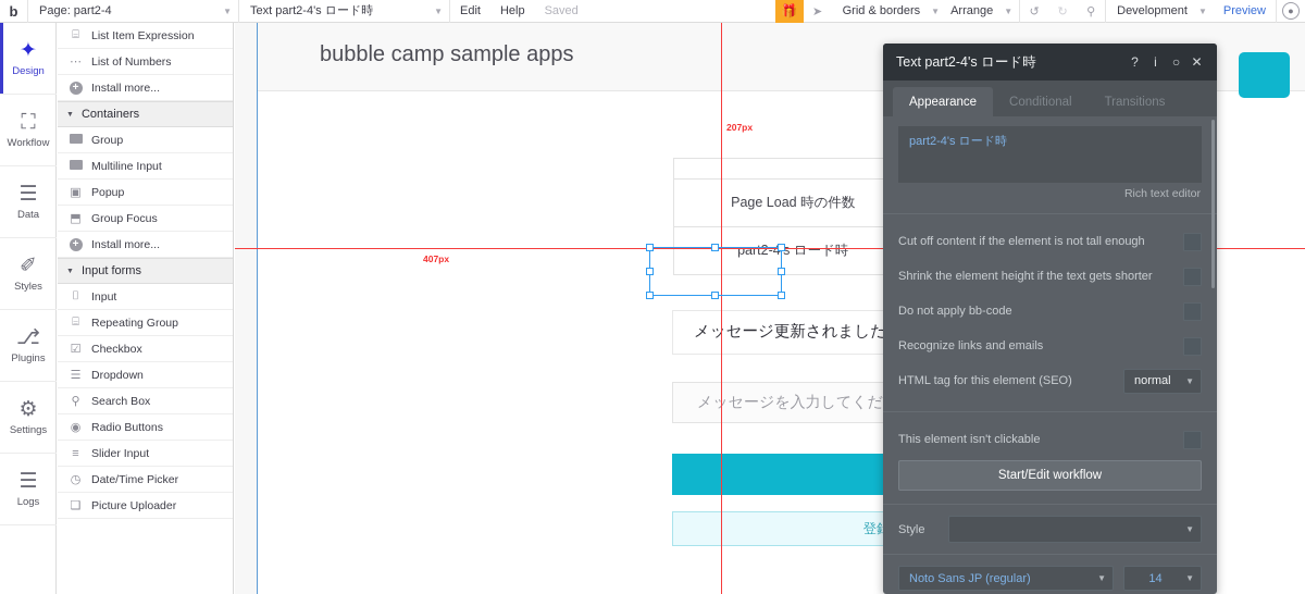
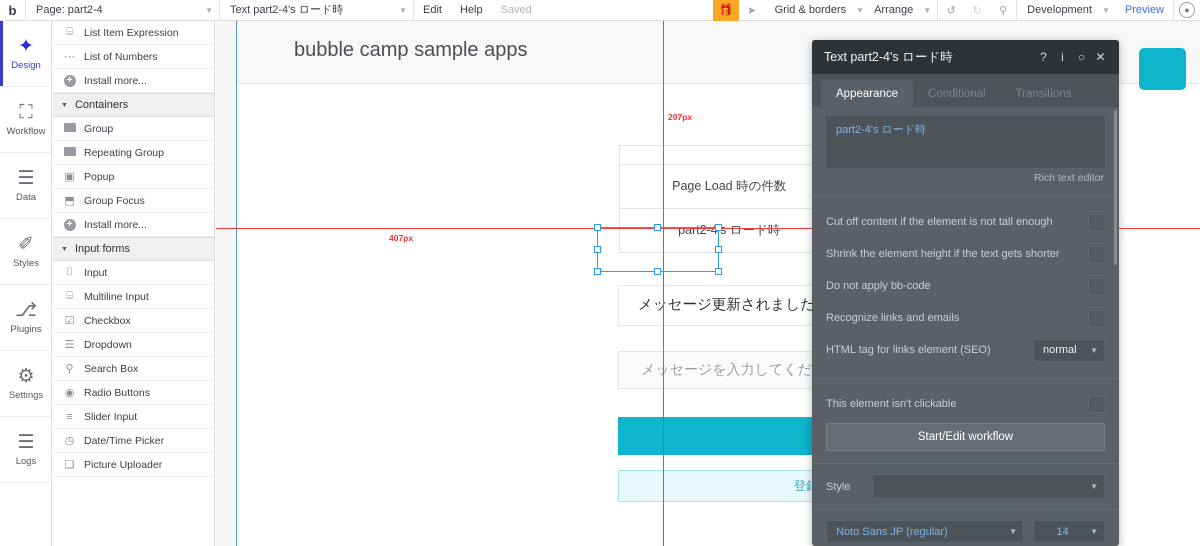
  b
  Page: part2-4
  ▼
  Text part2-4's ロード時
  ▼
  Edit
  Help
  Saved
  🎁
  ➤
  Grid & borders
  ▼
  Arrange
  ▼
  ↺
  ↻
  ⚲
  Development
  ▼
  Preview
  ●
  ✦
  Design
  ⛶
  Workflow
  ☰
  Data
  ✐
  Styles
  ⎇
  Plugins
  ⚙
  Settings
  ☰
  Logs
  ⌸
  List Item Expression
  ⋯
  List of Numbers
  +
  Install more...
  Containers
  Group
- Multiline Input
+ Repeating Group
  ▣
  Popup
  ⬒
  Group Focus
  +
  Install more...
  Input forms
  ⌷
  Input
  ⌸
- Repeating Group
+ Multiline Input
  ☑
  Checkbox
  ☰
  Dropdown
  ⚲
  Search Box
  ◉
  Radio Buttons
  ≡
  Slider Input
  ◷
  Date/Time Picker
  ❑
  Picture Uploader
  bubble camp sample apps
  Page Load 時の件数
  part2-s ロード時
  メッセージ更新されました
  メセージを入力してくだ
  207px
  407px
  Text part2-4's ロード時
  ?
  i
  ○
  ✕
  Appearance
  Conditional
  Transitions
  part2-4's ロード時
  Rich text editor
  Cut off content if the element is not tall enough
  Shrink the element height if the text gets shorter
  Do not apply bb-code
  Recognize links and emails
- HTML tag for this element (SEO)
+ HTML tag for links element (SEO)
  normal
  ▼
  This element isn't clickable
  Start/Edit workflow
  Style
  ▼
  Noto Sans JP (regular)
  ▼
  14
  ▼
